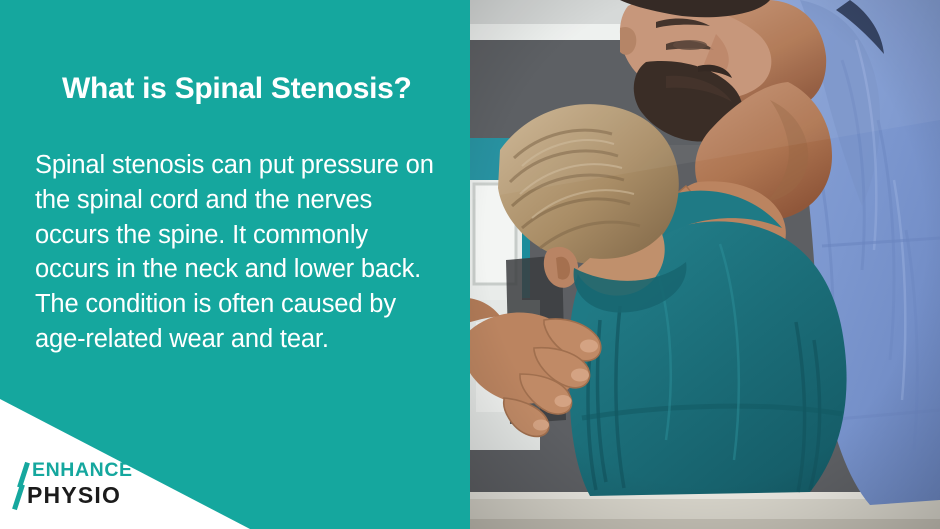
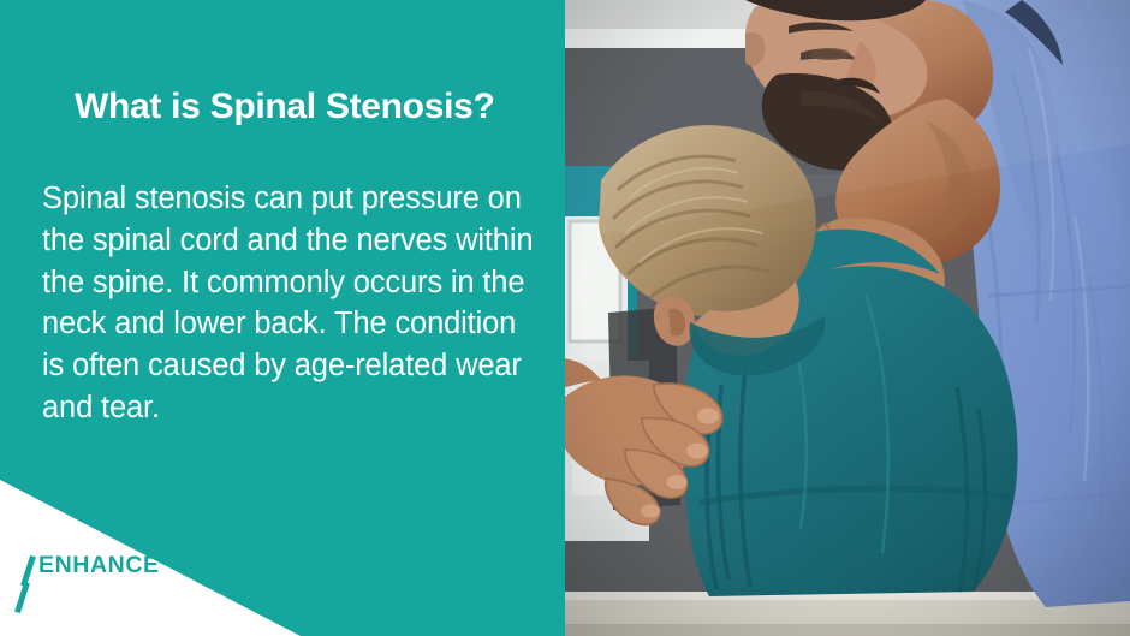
  What is Spinal Stenosis?
- Spinal stenosis can put pressure on the spinal cord and the nerves occurs the spine. It commonly occurs in the neck and lower back. The condition is often caused by age-related wear and tear.
+ Spinal stenosis can put pressure on the spinal cord and the nerves within the spine. It commonly occurs in the neck and lower back. The condition is often caused by age-related wear and tear.
  ENHANCE
- PHYSIO
